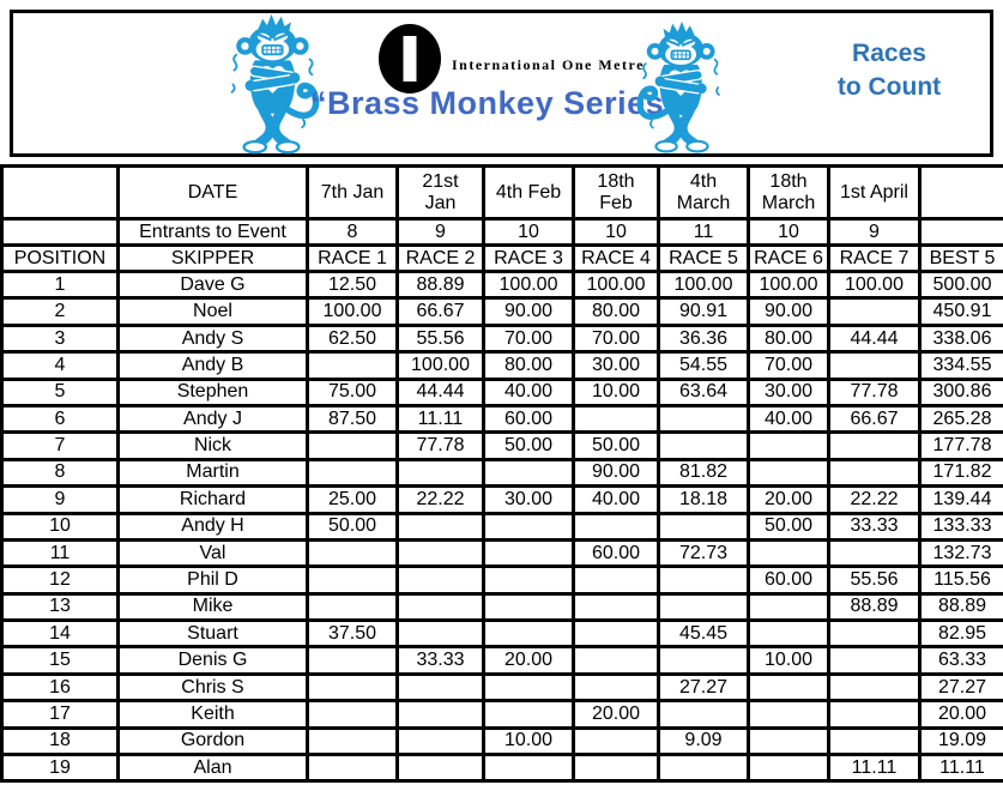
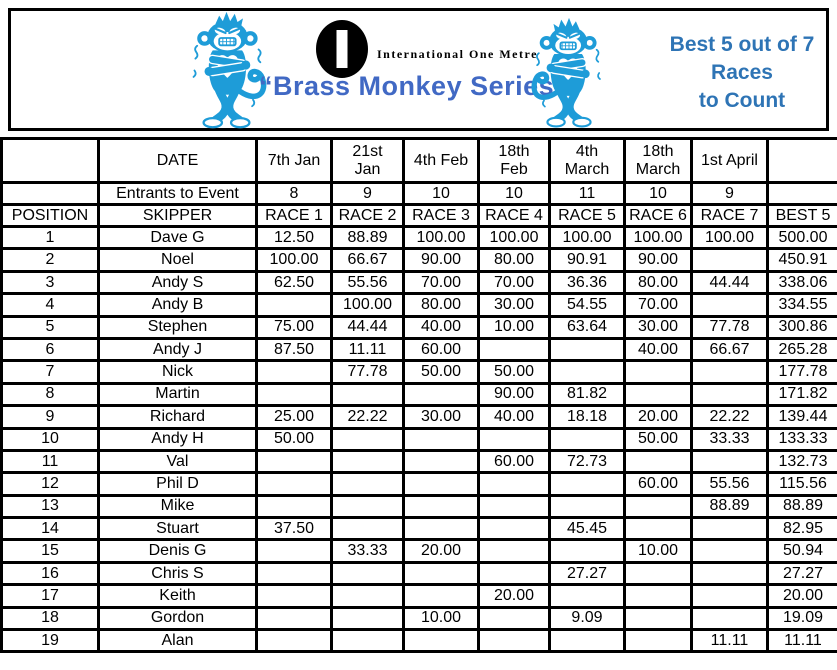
  International One Metre
  “Brass Monkey Series
+ Best 5 out of 7
  Races
  to Count
  	DATE	7th Jan	21st Jan	4th Feb	18th Feb	4th March	18th March	1st April
  	Entrants to Event	8	9	10	10	11	10	9
  POSITION	SKIPPER	RACE 1	RACE 2	RACE 3	RACE 4	RACE 5	RACE 6	RACE 7	BEST 5
  1	Dave G	12.50	88.89	100.00	100.00	100.00	100.00	100.00	500.00
  2	Noel	100.00	66.67	90.00	80.00	90.91	90.00		450.91
  3	Andy S	62.50	55.56	70.00	70.00	36.36	80.00	44.44	338.06
  4	Andy B		100.00	80.00	30.00	54.55	70.00		334.55
  5	Stephen	75.00	44.44	40.00	10.00	63.64	30.00	77.78	300.86
  6	Andy J	87.50	11.11	60.00			40.00	66.67	265.28
  7	Nick		77.78	50.00	50.00				177.78
  8	Martin				90.00	81.82			171.82
  9	Richard	25.00	22.22	30.00	40.00	18.18	20.00	22.22	139.44
  10	Andy H	50.00					50.00	33.33	133.33
  11	Val				60.00	72.73			132.73
  12	Phil D						60.00	55.56	115.56
  13	Mike							88.89	88.89
  14	Stuart	37.50				45.45			82.95
- 15	Denis G		33.33	20.00			10.00		63.33
+ 15	Denis G		33.33	20.00			10.00		50.94
  16	Chris S					27.27			27.27
  17	Keith				20.00				20.00
  18	Gordon			10.00		9.09			19.09
  19	Alan							11.11	11.11
